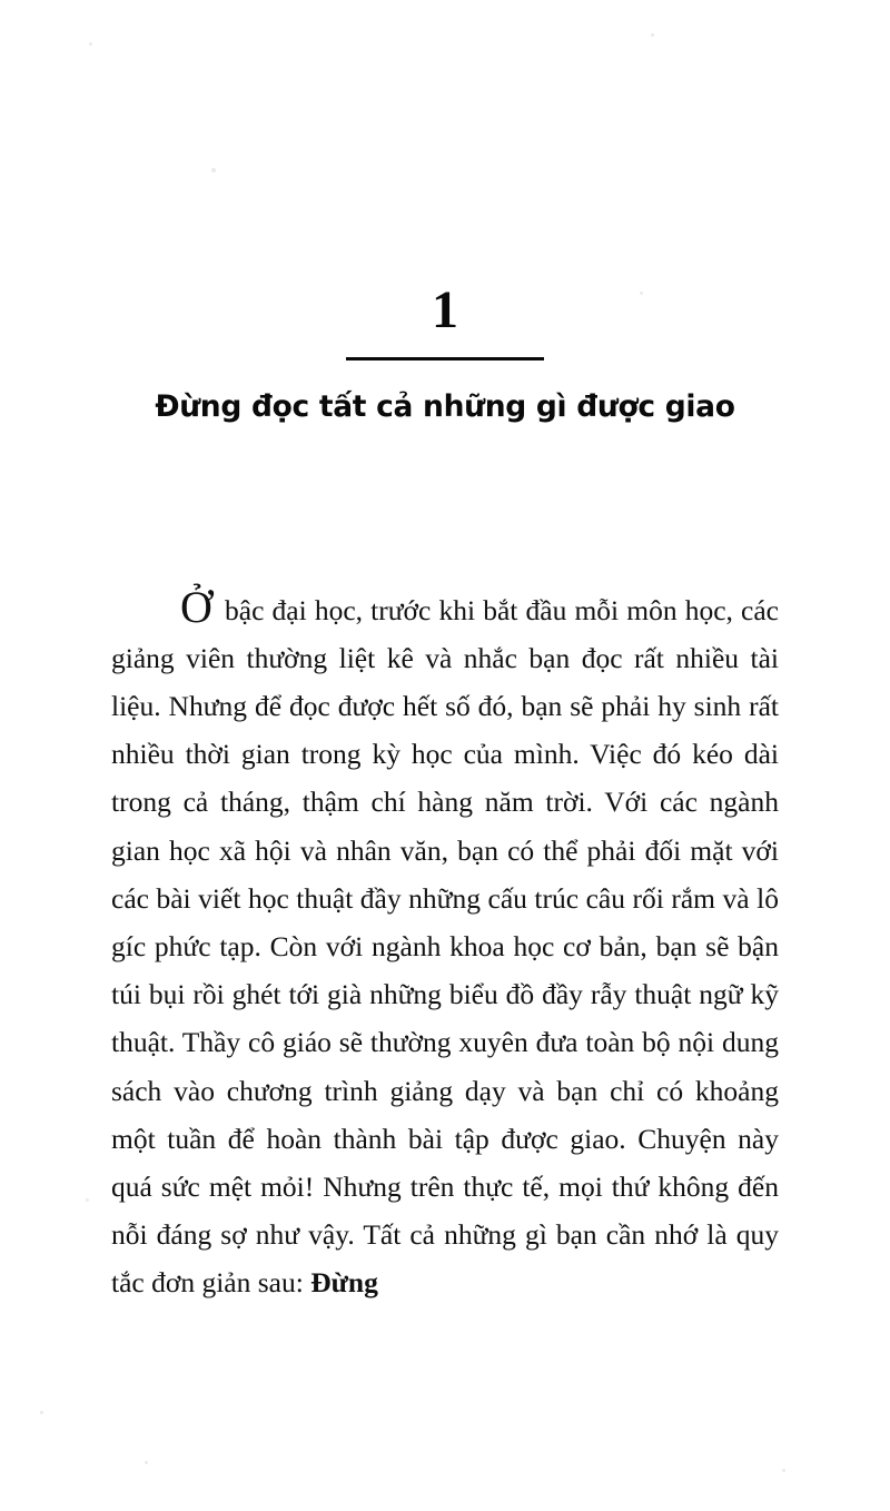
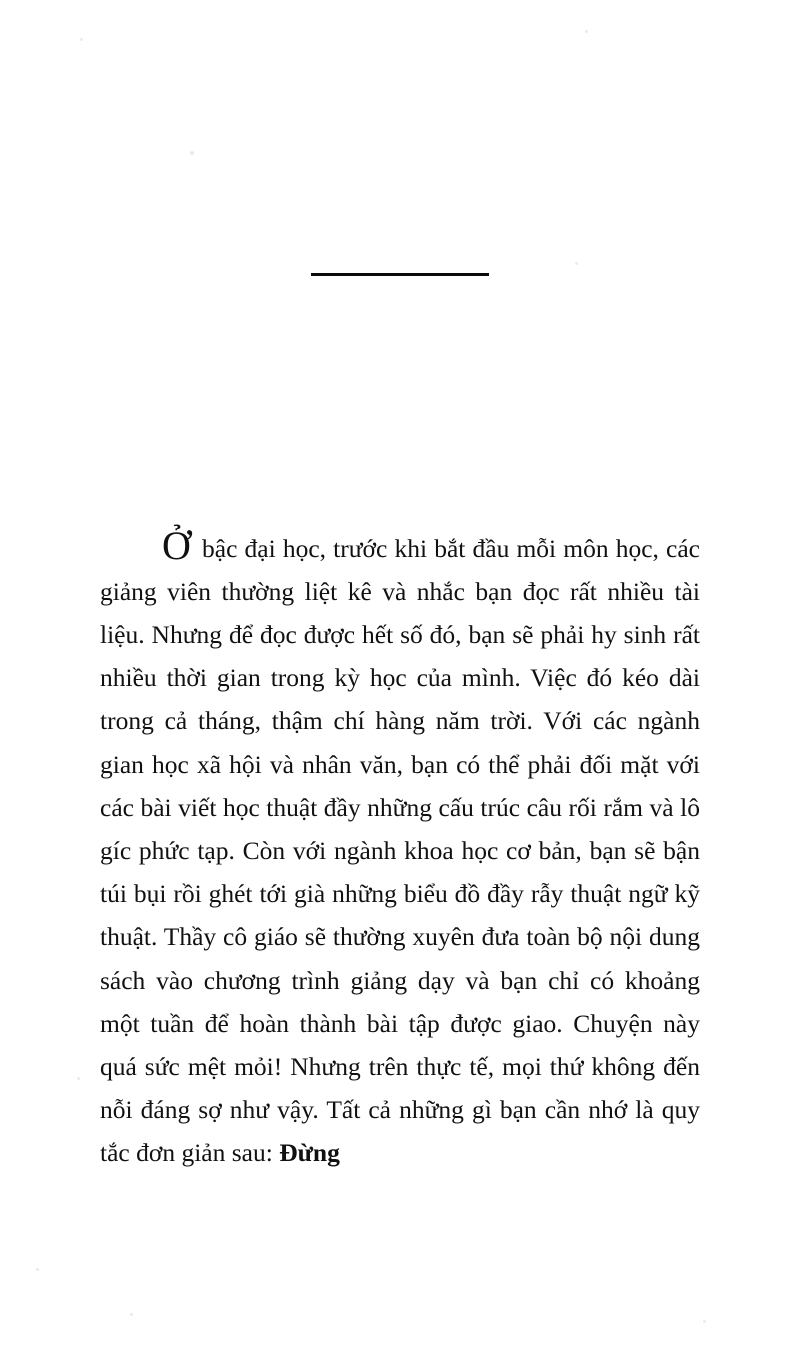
- 1
- Đừng đọc tất cả những gì được giao
  Ở bậc đại học, trước khi bắt đầu mỗi môn học, các giảng viên thường liệt kê và nhắc bạn đọc rất nhiều tài liệu. Nhưng để đọc được hết số đó, bạn sẽ phải hy sinh rất nhiều thời gian trong kỳ học của mình. Việc đó kéo dài trong cả tháng, thậm chí hàng năm trời. Với các ngành gian học xã hội và nhân văn, bạn có thể phải đối mặt với các bài viết học thuật đầy những cấu trúc câu rối rắm và lô gíc phức tạp. Còn với ngành khoa học cơ bản, bạn sẽ bận túi bụi rồi ghét tới già những biểu đồ đầy rẫy thuật ngữ kỹ thuật. Thầy cô giáo sẽ thường xuyên đưa toàn bộ nội dung sách vào chương trình giảng dạy và bạn chỉ có khoảng một tuần để hoàn thành bài tập được giao. Chuyện này quá sức mệt mỏi! Nhưng trên thực tế, mọi thứ không đến nỗi đáng sợ như vậy. Tất cả những gì bạn cần nhớ là quy tắc đơn giản sau: Đừng
